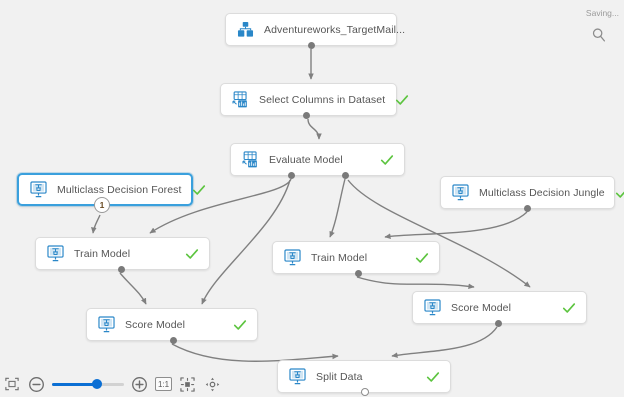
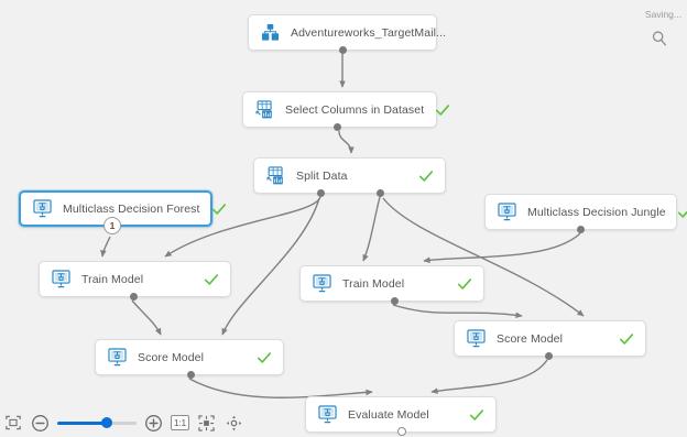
  Adventureworks_TargetMail...
  Select Columns in Dataset
- Evaluate Model
+ Split Data
  Multiclass Decision Forest
  1
  Multiclass Decision Jungle
  Train Model
  Train Model
  Score Model
  Score Model
- Split Data
+ Evaluate Model
  Saving...
  1:1
